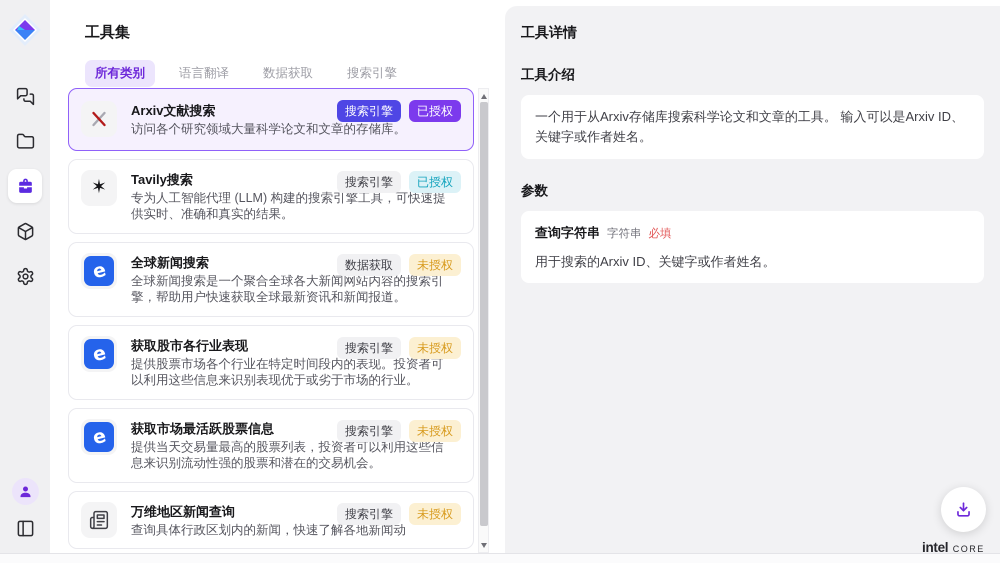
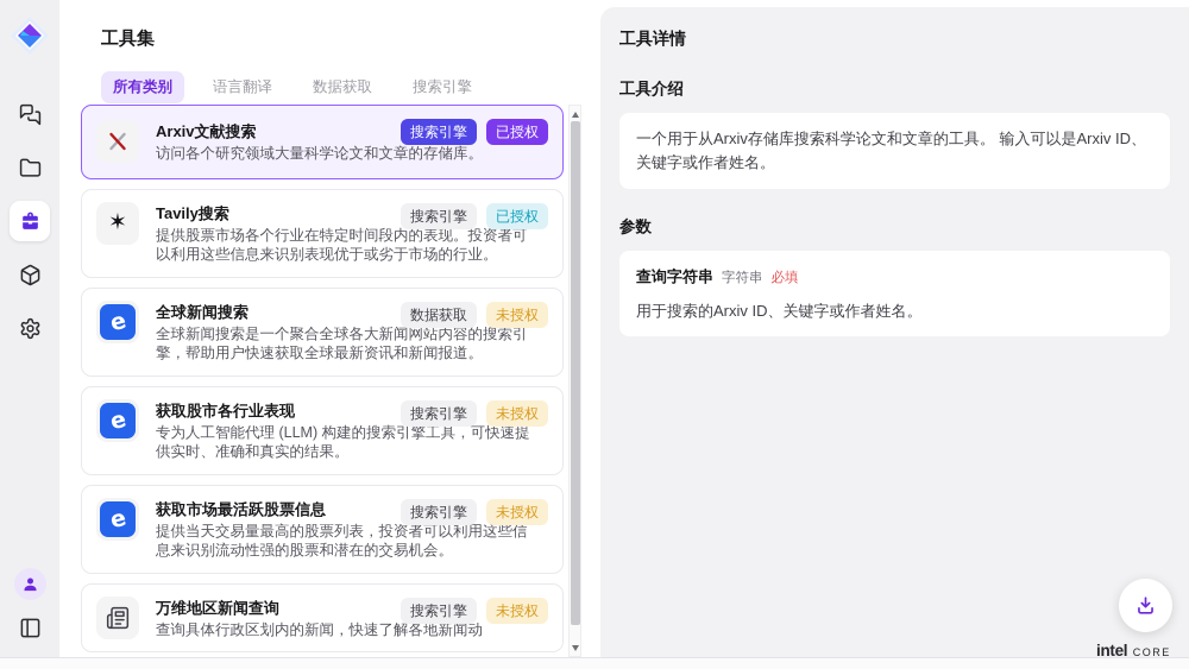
  工具集
  所有类别
  语言翻译
  数据获取
  搜索引擎
  Arxiv文献搜索
  访问各个研究领域大量科学论文和文章的存储库。
  搜索引擎
  已授权
  ✶
  Tavily搜索
- 专为人工智能代理 (LLM) 构建的搜索引擎工具，可快速提供实时、准确和真实的结果。
+ 提供股票市场各个行业在特定时间段内的表现。投资者可以利用这些信息来识别表现优于或劣于市场的行业。
  搜索引擎
  已授权
  全球新闻搜索
  全球新闻搜索是一个聚合全球各大新闻网站内容的搜索引擎，帮助用户快速获取全球最新资讯和新闻报道。
  数据获取
  未授权
  获取股市各行业表现
- 提供股票市场各个行业在特定时间段内的表现。投资者可以利用这些信息来识别表现优于或劣于市场的行业。
+ 专为人工智能代理 (LLM) 构建的搜索引擎工具，可快速提供实时、准确和真实的结果。
  搜索引擎
  未授权
  获取市场最活跃股票信息
  提供当天交易量最高的股票列表，投资者可以利用这些信息来识别流动性强的股票和潜在的交易机会。
  搜索引擎
  未授权
  万维地区新闻查询
  查询具体行政区划内的新闻，快速了解各地新闻动
  搜索引擎
  未授权
  工具详情
  工具介绍
  一个用于从Arxiv存储库搜索科学论文和文章的工具。 输入可以是Arxiv ID、关键字或作者姓名。
  参数
  查询字符串
  字符串
  必填
  用于搜索的Arxiv ID、关键字或作者姓名。
  intel core
